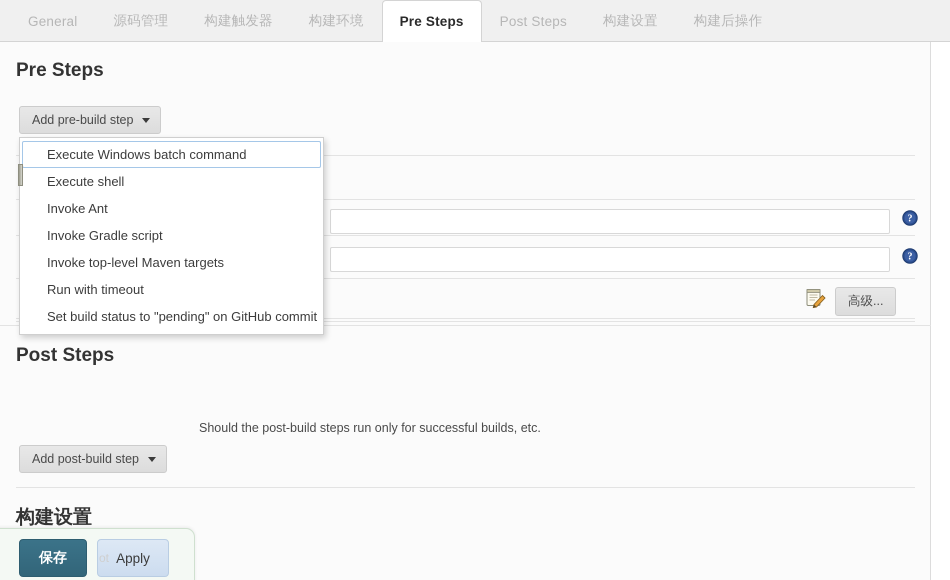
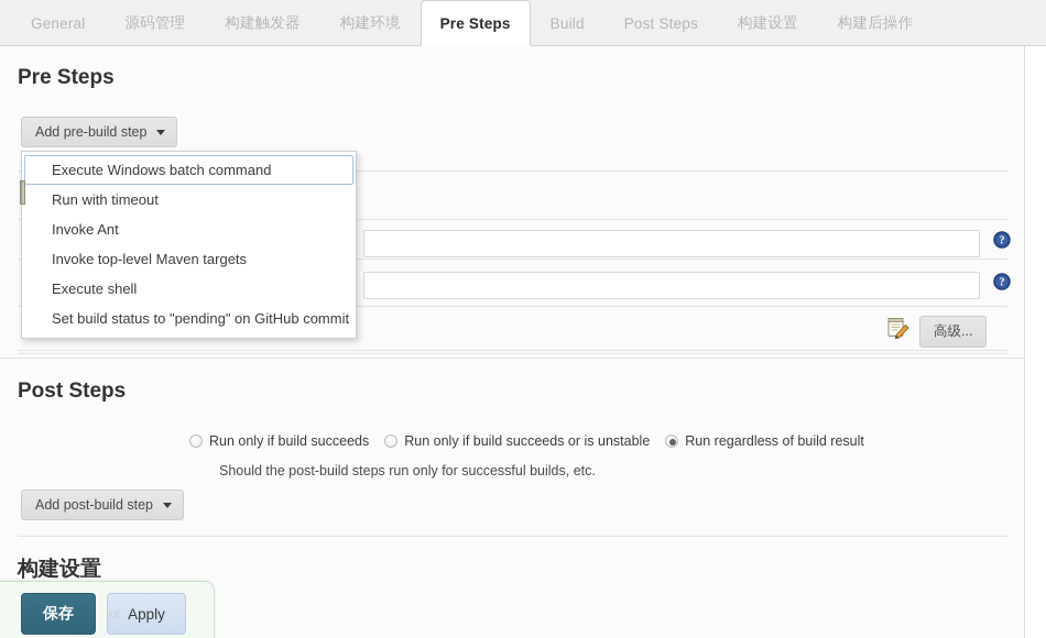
  General
  源码管理
  构建触发器
  构建环境
  Pre Steps
+ Build
  Post Steps
  构建设置
  构建后操作
  Pre Steps
  Add pre-build step
  ?
  ?
  高级...
  Post Steps
+ Run only if build succeeds
+ Run only if build succeeds or is unstable
+ Run regardless of build result
  Should the post-build steps run only for successful builds, etc.
  Add post-build step
  构建设置
  Execute Windows batch command
- Execute shell
+ Run with timeout
  Invoke Ant
- Invoke Gradle script
  Invoke top-level Maven targets
- Run with timeout
+ Execute shell
  Set build status to "pending" on GitHub commit
  保存
  Apply
  ot
